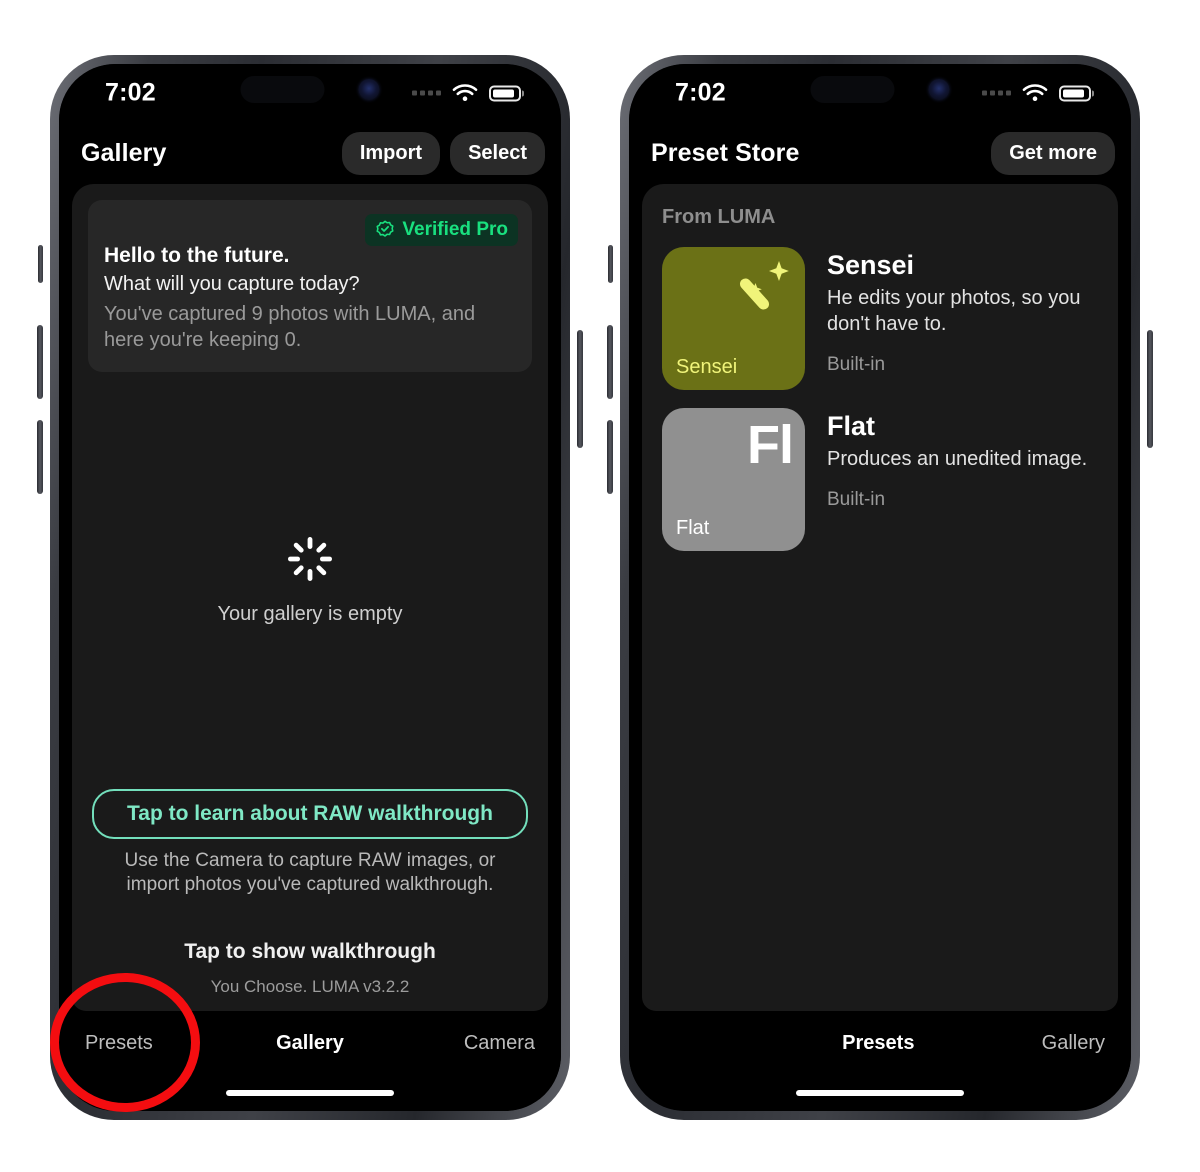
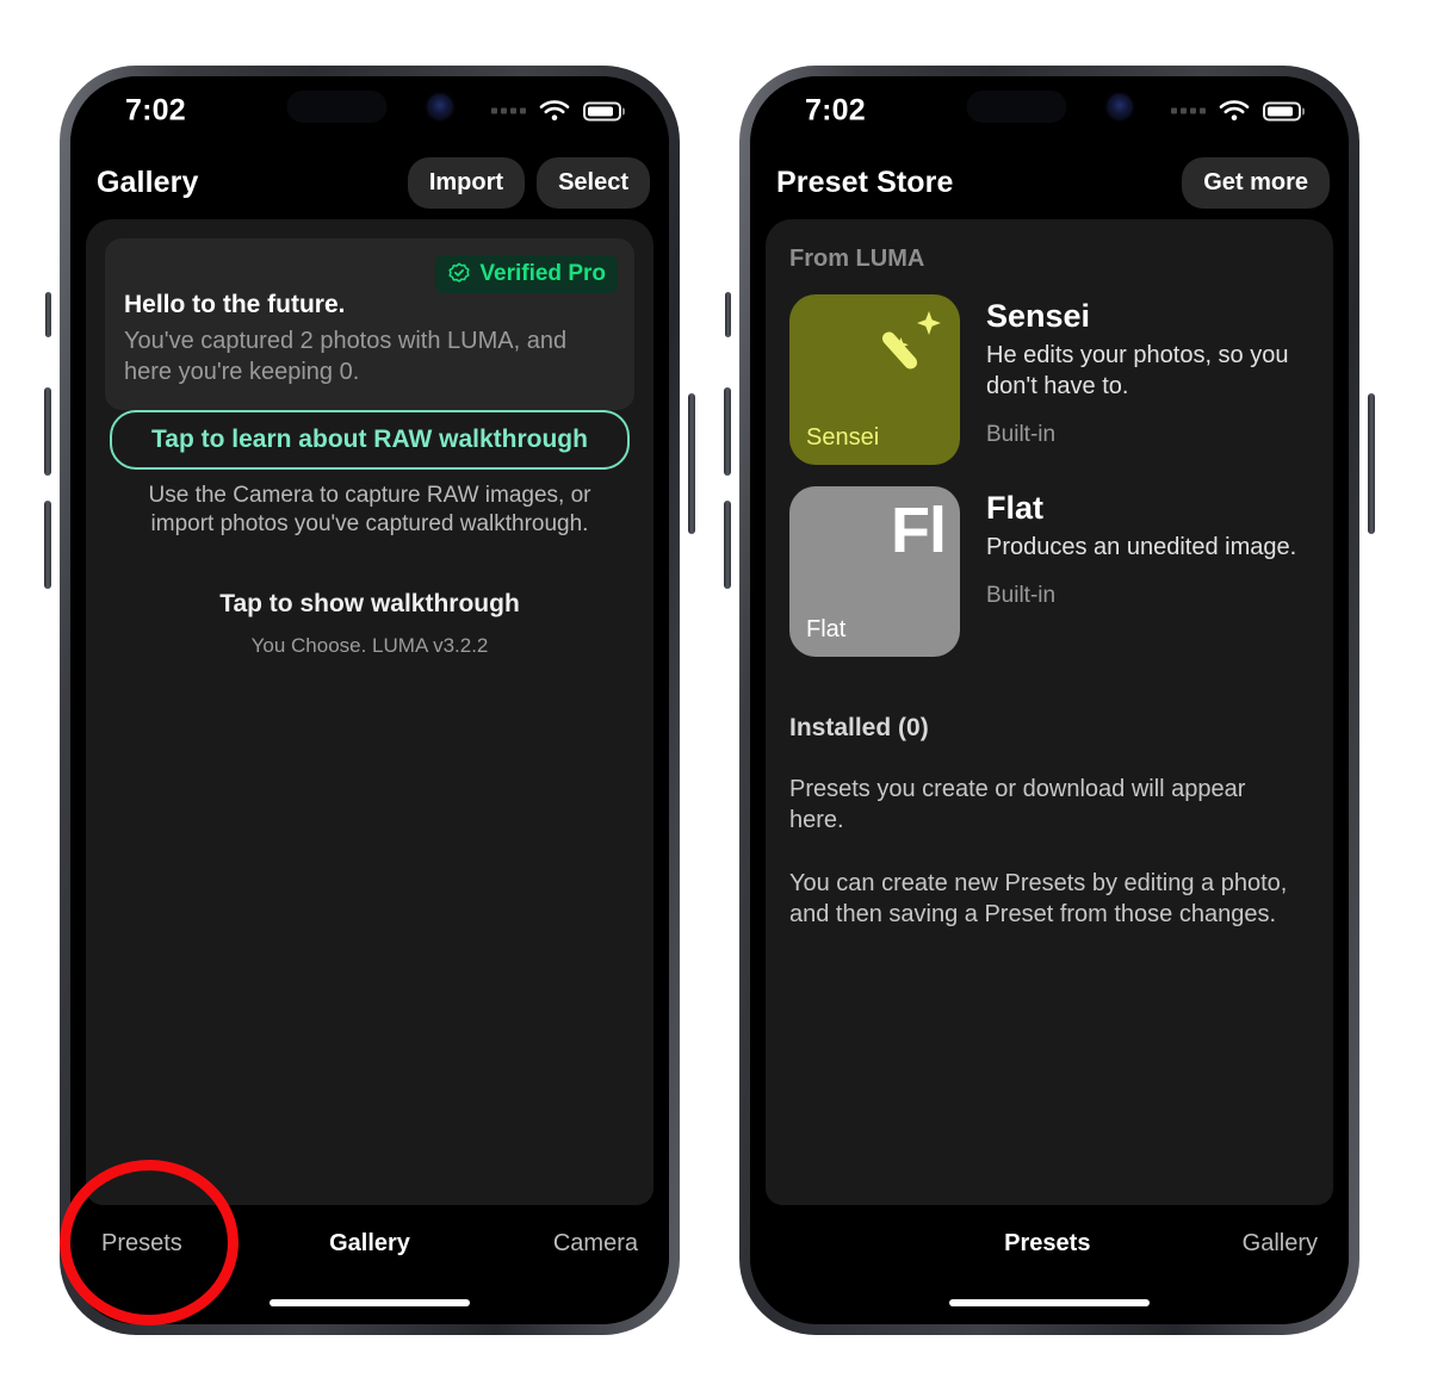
  7:02
  Gallery
  Import
  Select
  Verified Pro
  Hello to the future.
- What will you capture today?
- You've captured 9 photos with LUMA, and here you're keeping 0.
+ You've captured 2 photos with LUMA, and here you're keeping 0.
- Your gallery is empty
  Tap to learn about RAW walkthrough
  Use the Camera to capture RAW images, or import photos you've captured walkthrough.
  Tap to show walkthrough
  You Choose. LUMA v3.2.2
  Presets
  Gallery
  Camera
  7:02
  Preset Store
  Get more
  From LUMA
  Sensei
  Sensei
  He edits your photos, so you don't have to.
  Built-in
  Fl
  Flat
  Flat
  Produces an unedited image.
  Built-in
+ Installed (0)
+ Presets you create or download will appear here.
+ You can create new Presets by editing a photo, and then saving a Preset from those changes.
  Presets
  Gallery
